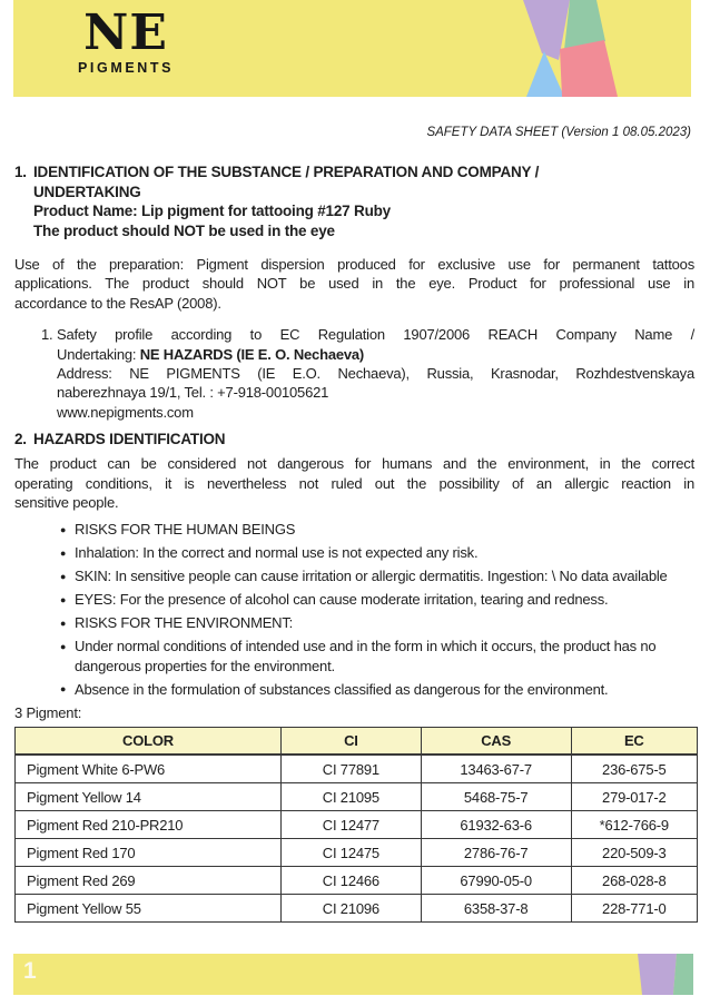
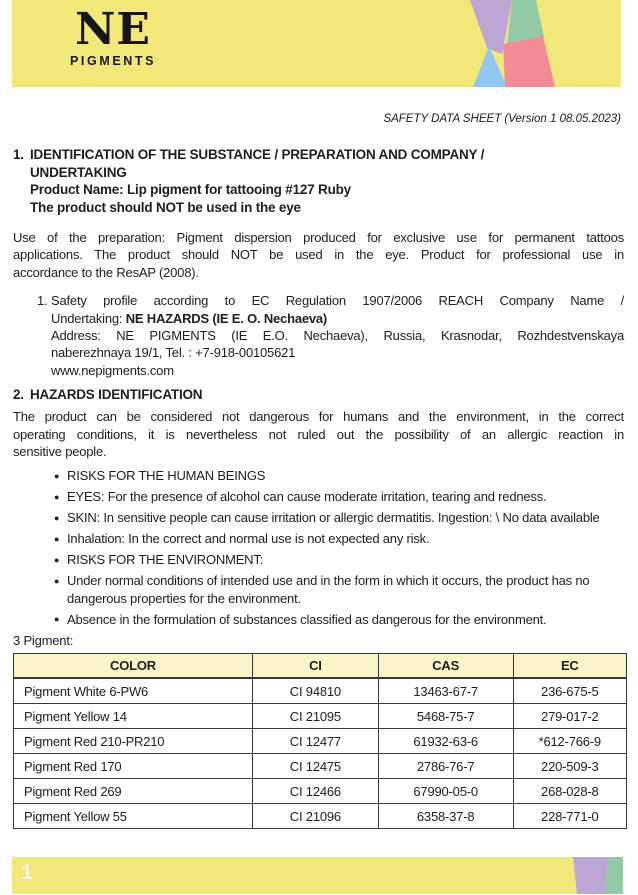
  NE
  PIGMENTS
  SAFETY DATA SHEET (Version 1 08.05.2023)
  1. IDENTIFICATION OF THE SUBSTANCE / PREPARATION AND COMPANY /
  UNDERTAKING
  Product Name: Lip pigment for tattooing #127 Ruby
  The product should NOT be used in the eye
  Use of the preparation: Pigment dispersion produced for exclusive use for permanent tattoos
  applications. The product should NOT be used in the eye. Product for professional use in
  accordance to the ResAP (2008).
  1.
  Safety profile according to EC Regulation 1907/2006 REACH Company Name /
  Undertaking: NE HAZARDS (IE E. O. Nechaeva)
  Address: NE PIGMENTS (IE E.O. Nechaeva), Russia, Krasnodar, Rozhdestvenskaya
  naberezhnaya 19/1, Tel. : +7-918-00105621
  www.nepigments.com
  2. HAZARDS IDENTIFICATION
  The product can be considered not dangerous for humans and the environment, in the correct
  operating conditions, it is nevertheless not ruled out the possibility of an allergic reaction in
  sensitive people.
  RISKS FOR THE HUMAN BEINGS
- Inhalation: In the correct and normal use is not expected any risk.
+ EYES: For the presence of alcohol can cause moderate irritation, tearing and redness.
  SKIN: In sensitive people can cause irritation or allergic dermatitis. Ingestion: \ No data available
- EYES: For the presence of alcohol can cause moderate irritation, tearing and redness.
+ Inhalation: In the correct and normal use is not expected any risk.
  RISKS FOR THE ENVIRONMENT:
  Under normal conditions of intended use and in the form in which it occurs, the product has no dangerous properties for the environment.
  Absence in the formulation of substances classified as dangerous for the environment.
  3 Pigment:
  COLOR	CI	CAS	EC
- Pigment White 6-PW6	CI 77891	13463-67-7	236-675-5
+ Pigment White 6-PW6	CI 94810	13463-67-7	236-675-5
  Pigment Yellow 14	CI 21095	5468-75-7	279-017-2
  Pigment Red 210-PR210	CI 12477	61932-63-6	*612-766-9
  Pigment Red 170	CI 12475	2786-76-7	220-509-3
  Pigment Red 269	CI 12466	67990-05-0	268-028-8
  Pigment Yellow 55	CI 21096	6358-37-8	228-771-0
  1
